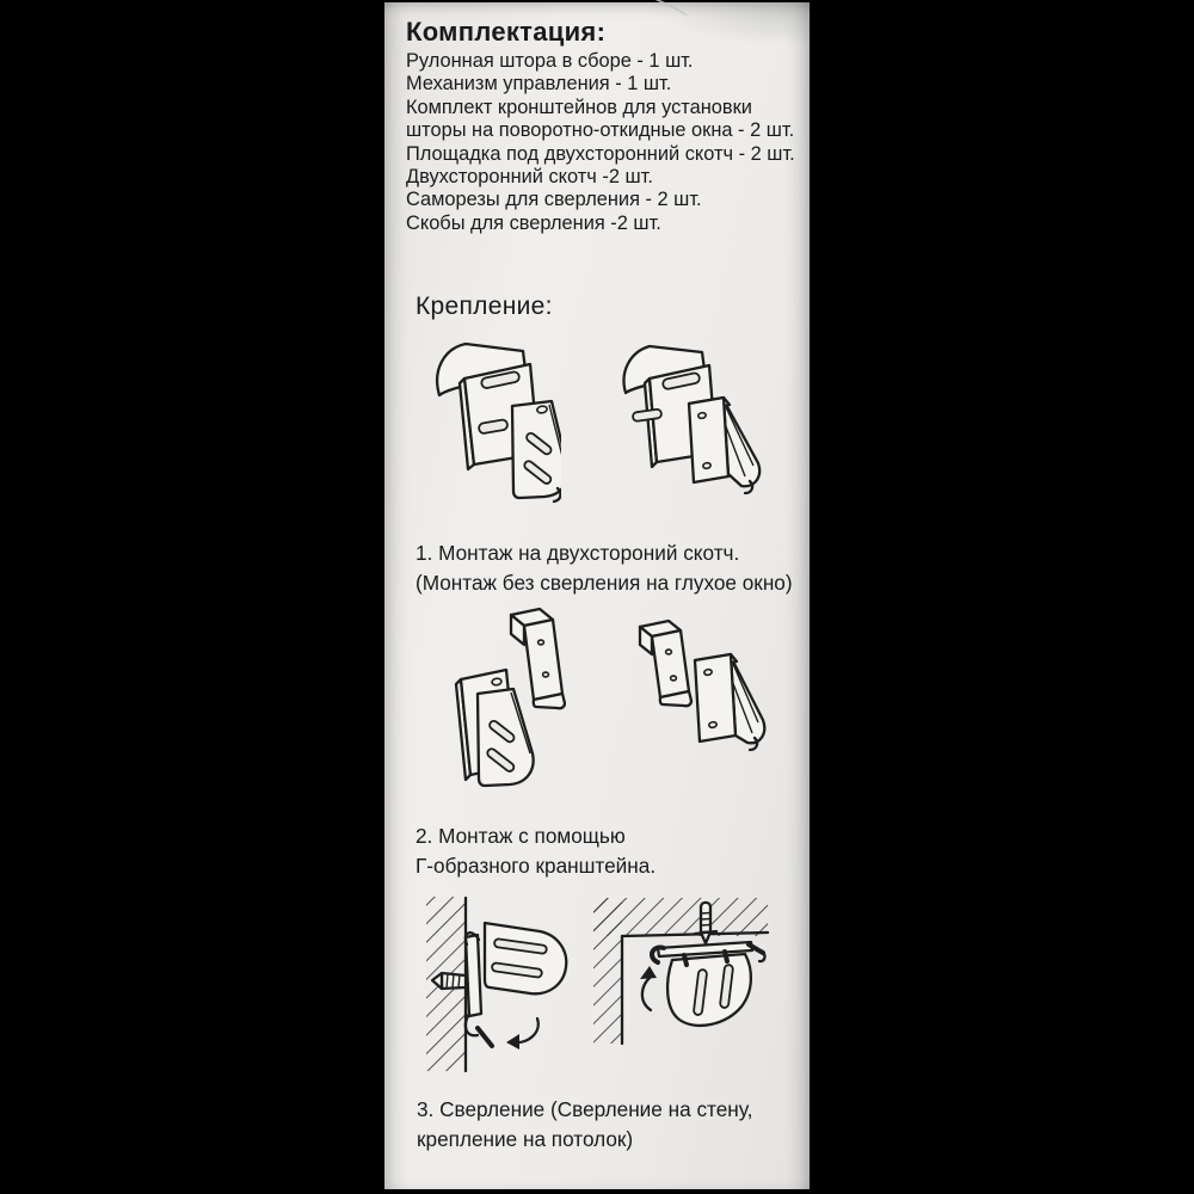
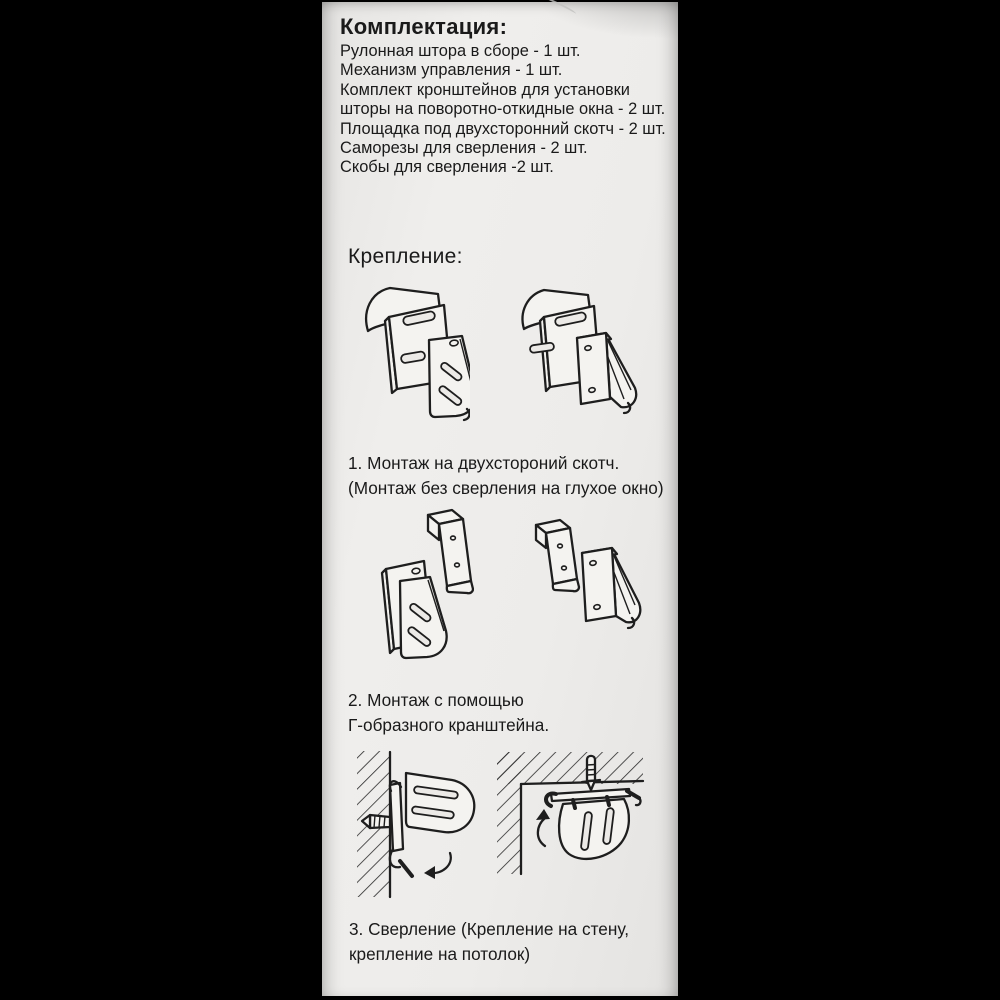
  Комплектация:
  Рулонная штора в сборе - 1 шт.
  Механизм управления - 1 шт.
  Комплект кронштейнов для установки
  шторы на поворотно-откидные окна - 2 шт.
  Площадка под двухсторонний скотч - 2 шт.
- Двухсторонний скотч -2 шт.
  Саморезы для сверления - 2 шт.
  Скобы для сверления -2 шт.
  Крепление:
  1. Монтаж на двухстороний скотч.
  (Монтаж без сверления на глухое окно)
  2. Монтаж с помощью
  Г-образного кранштейна.
- 3. Сверление (Сверление на стену,
+ 3. Сверление (Крепление на стену,
  крепление на потолок)
